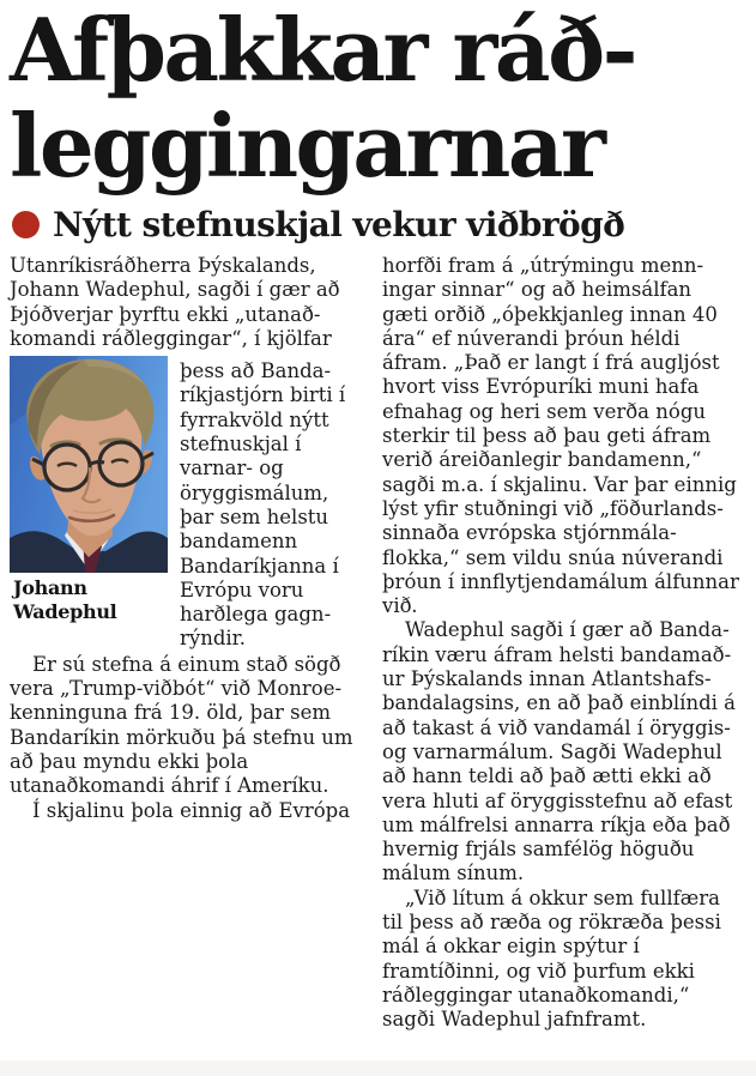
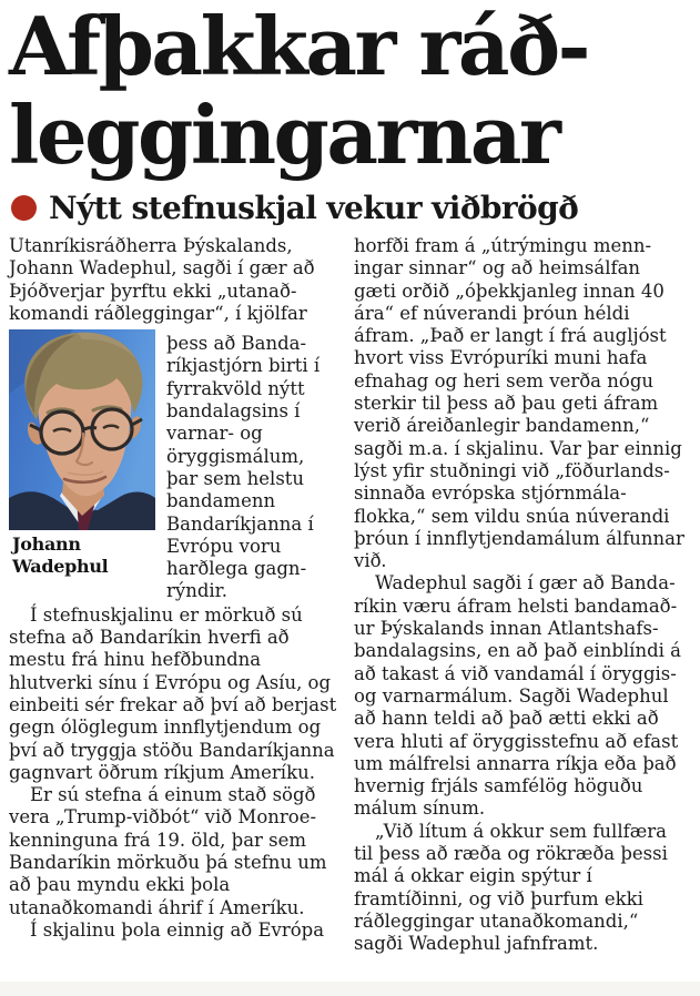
  Afþakkar ráð-
  leggingarnar
  Nýtt stefnuskjal vekur viðbrögð
  Utanríkisráðherra Þýskalands, Johann Wadephul, sagði í gær að Þjóðverjar þyrftu ekki „utanað­komandi ráðleggingar“, í kjölfar
  Johann Wadephul
- þess að Banda­ríkjastjórn birti í fyrrakvöld nýtt stefnuskjal í varnar- og öryggismálum, þar sem helstu bandamenn Bandaríkjanna í Evrópu voru harðlega gagn­rýndir.
+ þess að Banda­ríkjastjórn birti í fyrrakvöld nýtt bandalagsins í varnar- og öryggismálum, þar sem helstu bandamenn Bandaríkjanna í Evrópu voru harðlega gagn­rýndir.
+ Í stefnuskjalinu er mörkuð sú stefna að Bandaríkin hverfi að mestu frá hinu hefðbundna hlutverki sínu í Evrópu og Asíu, og einbeiti sér frekar að því að berjast gegn ólöglegum innflytjendum og því að tryggja stöðu Banda­ríkjanna gagnvart öðrum ríkjum Ameríku.
  Er sú stefna á einum stað sögð vera „Trump-viðbót“ við Monroe-kenninguna frá 19. öld, þar sem Bandaríkin mörkuðu þá stefnu um að þau myndu ekki þola utanaðkomandi áhrif í Ameríku.
  Í skjalinu þola einnig að Evrópa
  horfði fram á „útrýmingu menn­ingar sinnar“ og að heimsálfan gæti orðið „óþekkjanleg innan 40 ára“ ef núverandi þróun héldi áfram. „Það er langt í frá augljóst hvort viss Evrópuríki muni hafa efnahag og heri sem verða nógu sterkir til þess að þau geti áfram verið áreiðanlegir bandamenn,“ sagði m.a. í skjalinu. Var þar einnig lýst yfir stuðningi við „föðurlands­sinnaða evrópska stjórnmála­flokka,“ sem vildu snúa núver­andi þróun í innflytjendamálum álfunnar við.
  Wadephul sagði í gær að Banda­ríkin væru áfram helsti bandamað­ur Þýskalands innan Atlantshafs­bandalagsins, en að það einblíndi á að takast á við vandamál í öryggis- og varnarmálum. Sagði Wadephul að hann teldi að það ætti ekki að vera hluti af öryggisstefnu að efast um málfrelsi annarra ríkja eða það hvernig frjáls samfélög höguðu málum sínum.
  „Við lítum á okkur sem full­færa til þess að ræða og rökræða þessi mál á okkar eigin spýtur í framtíðinni, og við þurfum ekki ráðleggingar utanaðkomandi,“ sagði Wadephul jafnframt.
